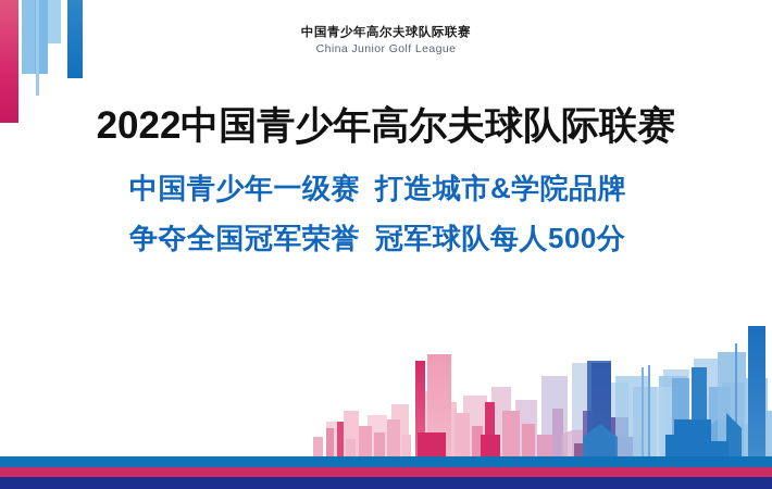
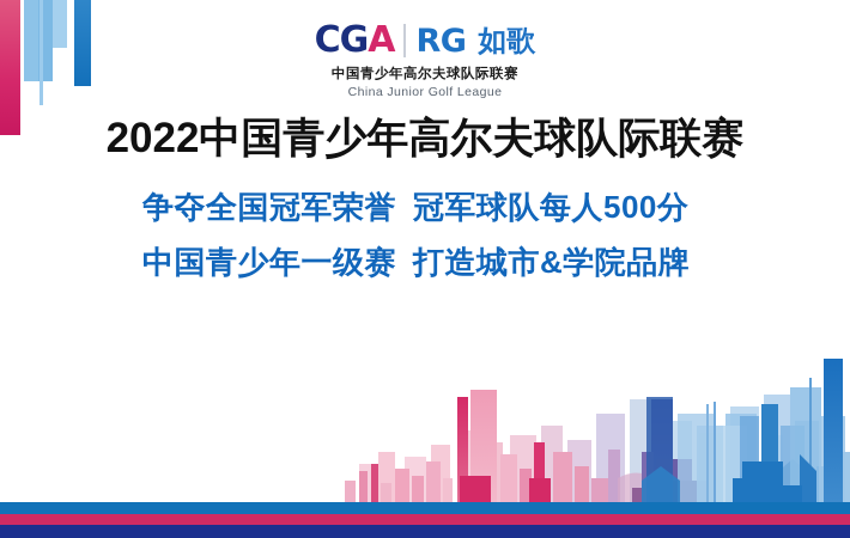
+ CGA
+ RG
+ 如歌
  中国青少年高尔夫球队际联赛
  China Junior Golf League
  2022中国青少年高尔夫球队际联赛
- 中国青少年一级赛
+ 争夺全国冠军荣誉
- 打造城市&学院品牌
+ 冠军球队每人500分
- 争夺全国冠军荣誉
+ 中国青少年一级赛
- 冠军球队每人500分
+ 打造城市&学院品牌
